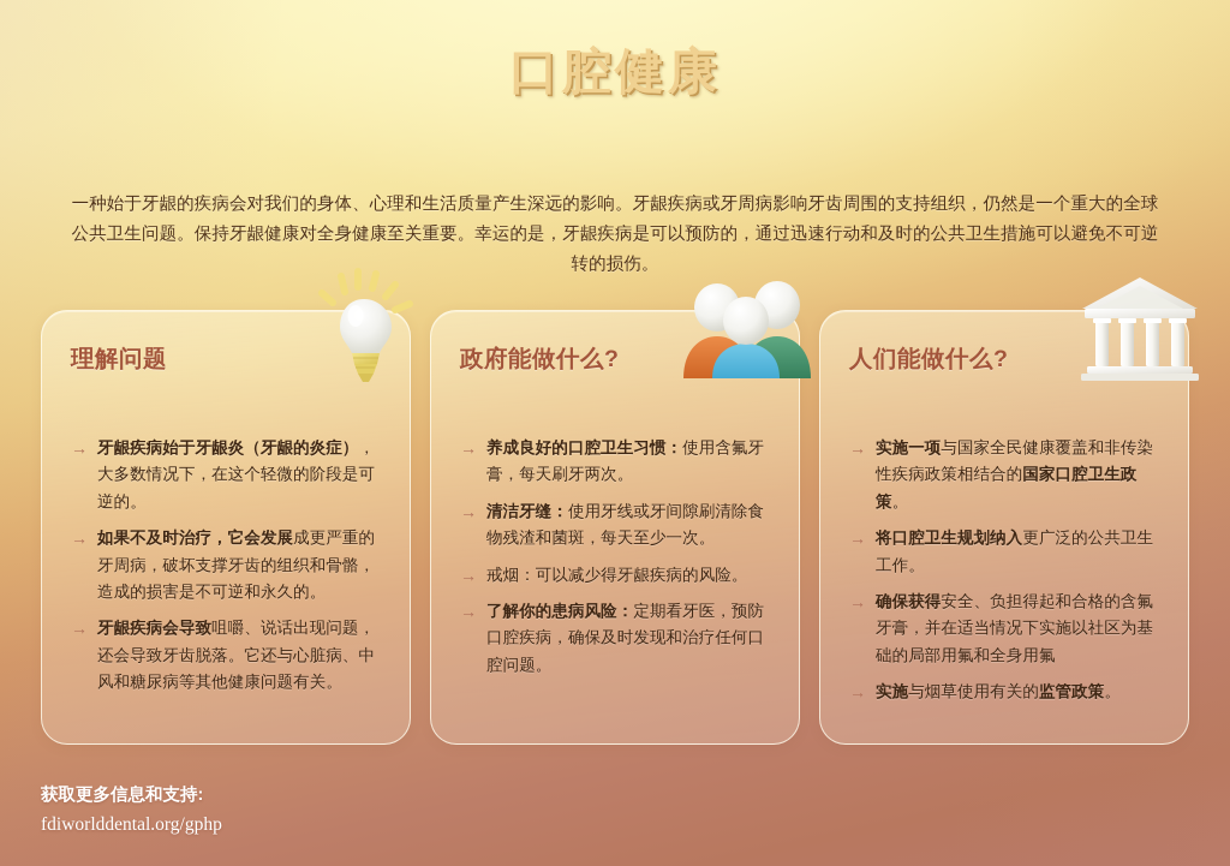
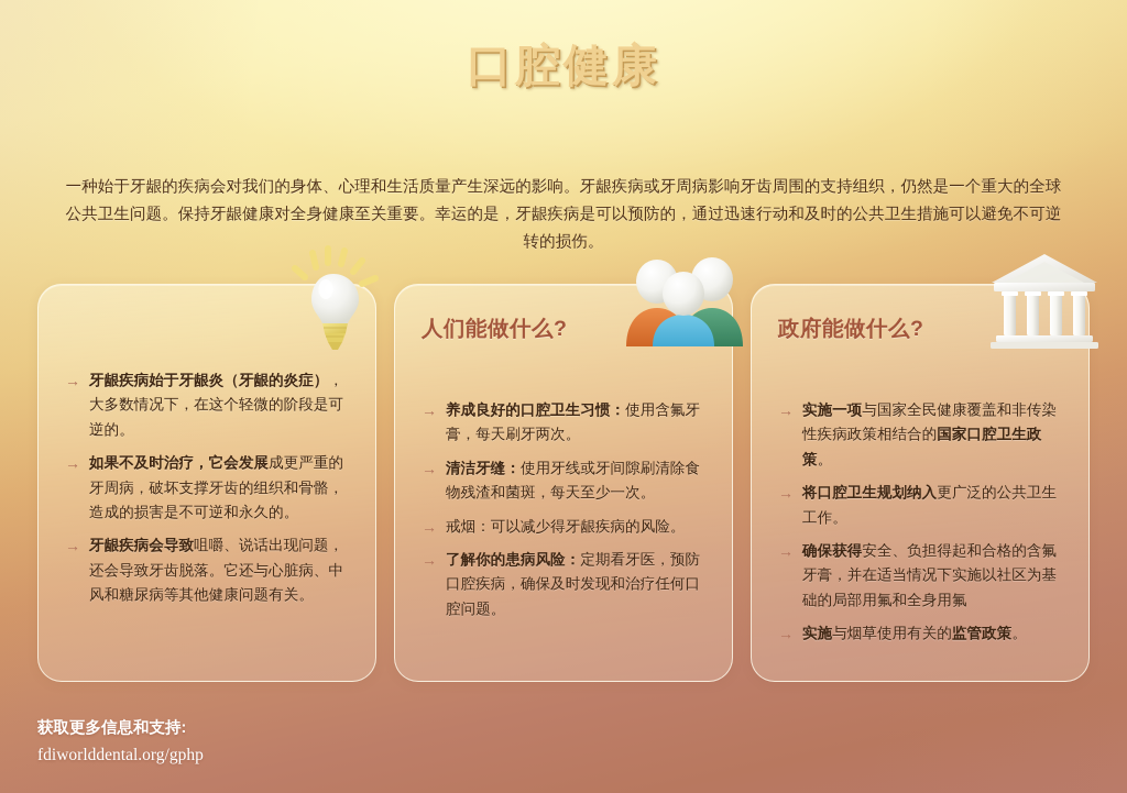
  口腔健康
  一种始于牙龈的疾病会对我们的身体、心理和生活质量产生深远的影响。牙龈疾病或牙周病影响牙齿周围的支持组织，仍然是一个重大的全球公共卫生问题。保持牙龈健康对全身健康至关重要。幸运的是，牙龈疾病是可以预防的，通过迅速行动和及时的公共卫生措施可以避免不可逆转的损伤。
- 理解问题
  →
  牙龈疾病始于牙龈炎（牙龈的炎症），大多数情况下，在这个轻微的阶段是可逆的。
  →
  如果不及时治疗，它会发展成更严重的牙周病，破坏支撑牙齿的组织和骨骼，造成的损害是不可逆和永久的。
  →
  牙龈疾病会导致咀嚼、说话出现问题，还会导致牙齿脱落。它还与心脏病、中风和糖尿病等其他健康问题有关。
- 政府能做什么?
+ 人们能做什么?
  →
  养成良好的口腔卫生习惯：使用含氟牙膏，每天刷牙两次。
  →
  清洁牙缝：使用牙线或牙间隙刷清除食物残渣和菌斑，每天至少一次。
  →
  戒烟：可以减少得牙龈疾病的风险。
  →
  了解你的患病风险：定期看牙医，预防口腔疾病，确保及时发现和治疗任何口腔问题。
- 人们能做什么?
+ 政府能做什么?
  →
  实施一项与国家全民健康覆盖和非传染性疾病政策相结合的国家口腔卫生政策。
  →
  将口腔卫生规划纳入更广泛的公共卫生工作。
  →
  确保获得安全、负担得起和合格的含氟牙膏，并在适当情况下实施以社区为基础的局部用氟和全身用氟
  →
  实施与烟草使用有关的监管政策。
  获取更多信息和支持:
  fdiworlddental.org/gphp
